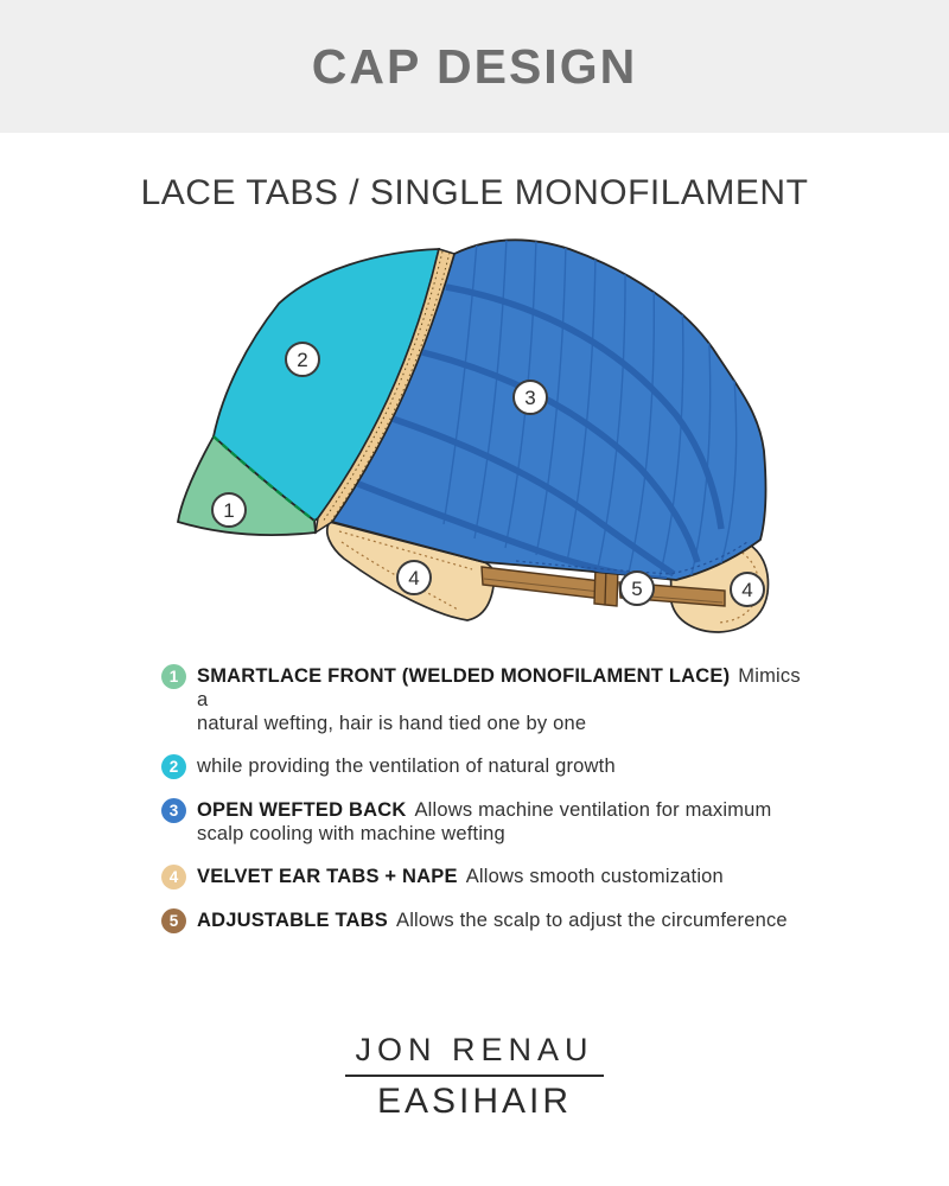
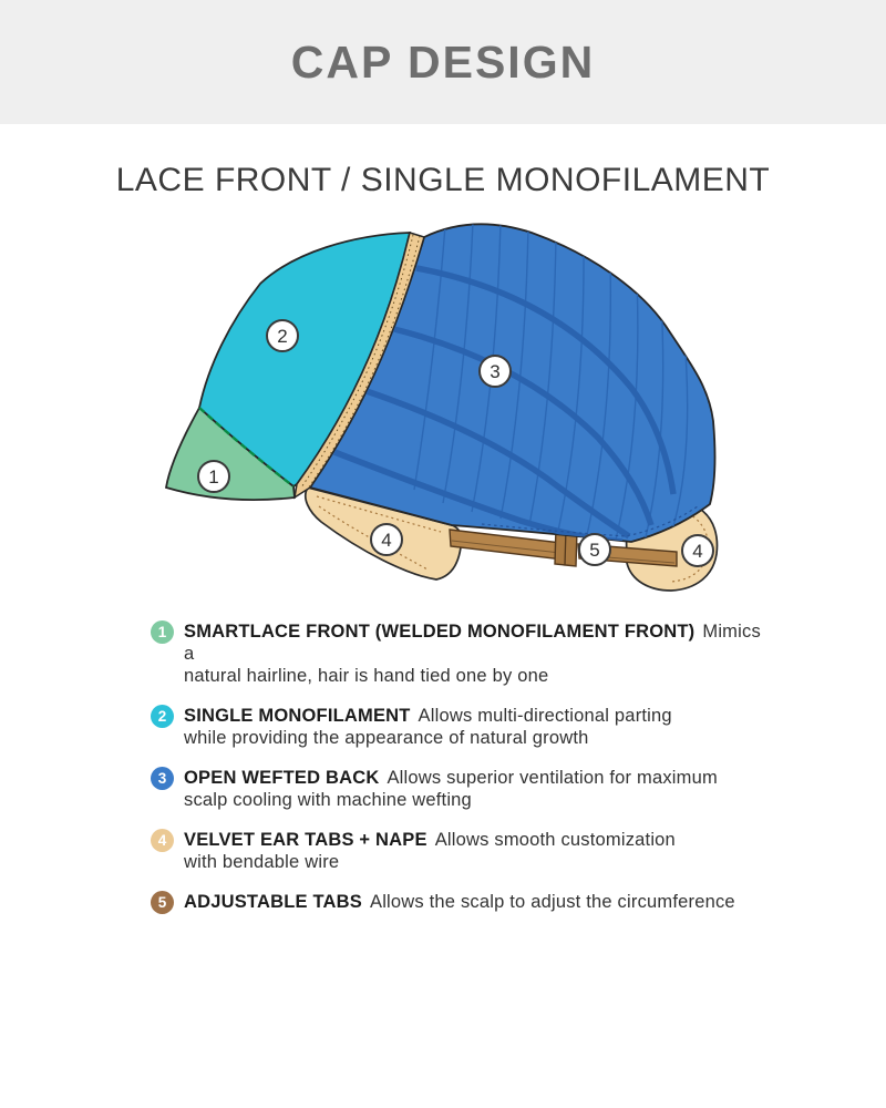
  CAP DESIGN
- LACE TABS / SINGLE MONOFILAMENT
+ LACE FRONT / SINGLE MONOFILAMENT
  1
  2
  3
  4
  5
  4
  1
- SMARTLACE FRONT (WELDED MONOFILAMENT LACE) Mimics a
+ SMARTLACE FRONT (WELDED MONOFILAMENT FRONT) Mimics a
- natural wefting, hair is hand tied one by one
+ natural hairline, hair is hand tied one by one
  2
+ SINGLE MONOFILAMENT Allows multi-directional parting
- while providing the ventilation of natural growth
+ while providing the appearance of natural growth
  3
- OPEN WEFTED BACK Allows machine ventilation for maximum
+ OPEN WEFTED BACK Allows superior ventilation for maximum
  scalp cooling with machine wefting
  4
  VELVET EAR TABS + NAPE Allows smooth customization
+ with bendable wire
  5
  ADJUSTABLE TABS Allows the scalp to adjust the circumference
- JON RENAU
- EASIHAIR
